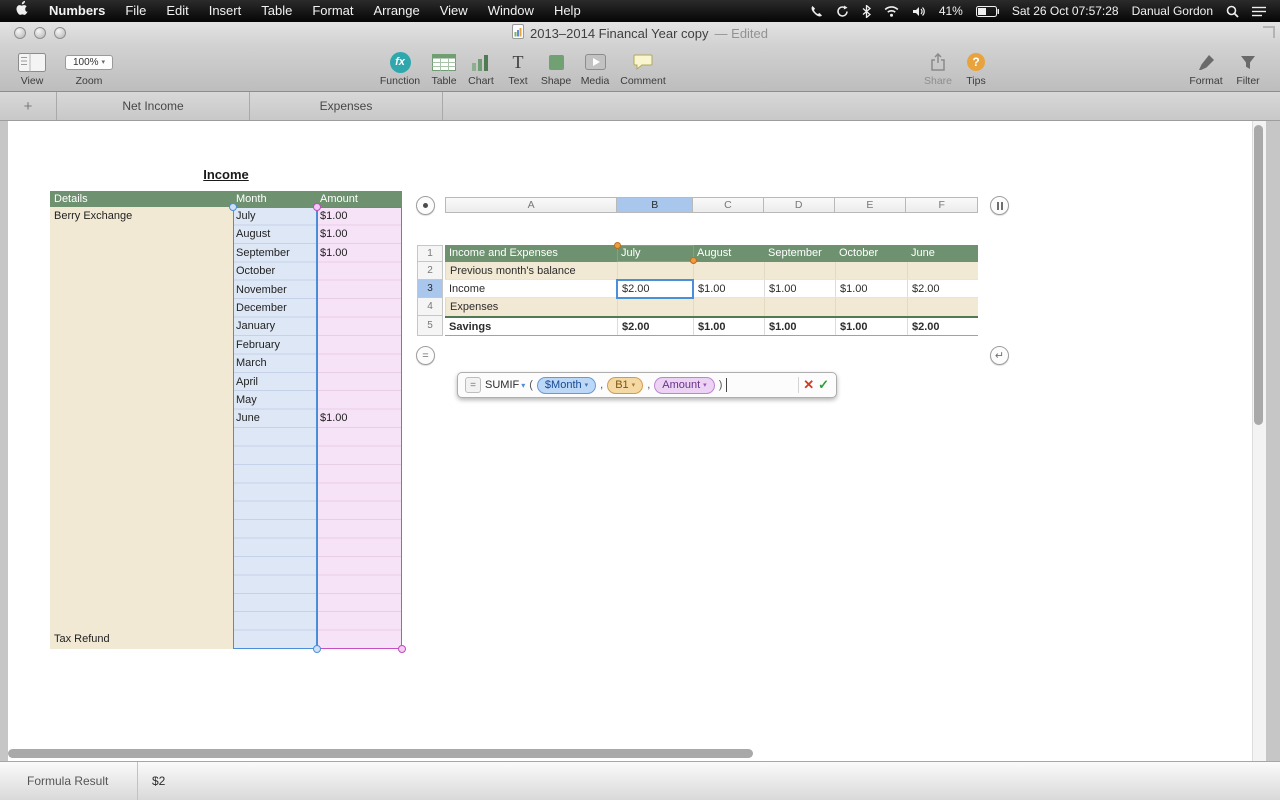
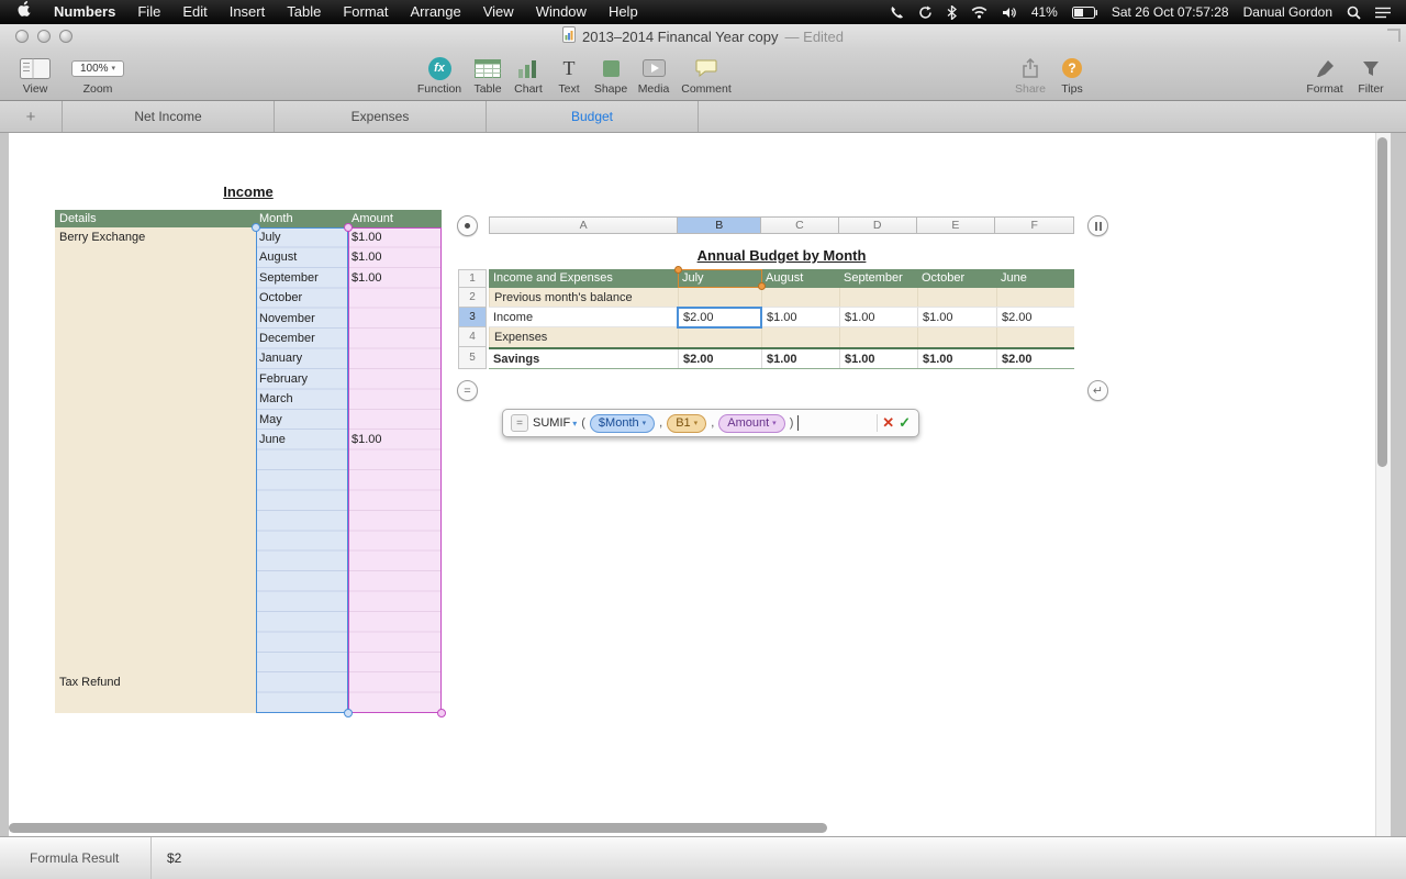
  Numbers
  File
  Edit
  Insert
  Table
  Format
  Arrange
  View
  Window
  Help
  41%
  Sat 26 Oct 07:57:28
  Danual Gordon
  2013–2014 Financal Year copy
  — Edited
  View
  100%
  Zoom
  fx
  Function
  Table
  Chart
  T
  Text
  Shape
  Media
  Comment
  Share
  ?
  Tips
  Format
  Filter
  +
  Net Income
  Expenses
+ Budget
  Income
  Details
  Month
  Amount
  Berry Exchange
  July
  $1.00
  August
  $1.00
  September
  $1.00
  October
  November
  December
  January
  February
  March
- April
  May
  June
  $1.00
  Tax Refund
  =
  ↵
  A
  B
  C
  D
  E
  F
+ Annual Budget by Month
  1
  2
  3
  4
  5
  Income and Expenses
  July
  August
  September
  October
  June
  Previous month's balance
  Income
  $2.00
  $1.00
  $1.00
  $1.00
  $2.00
  Expenses
  Savings
  $2.00
  $1.00
  $1.00
  $1.00
  $2.00
  =
  SUMIF
  ▾
  (
  $Month
  ,
  B1
  ,
  Amount
  )
  ✕
  ✓
  Formula Result
  $2
